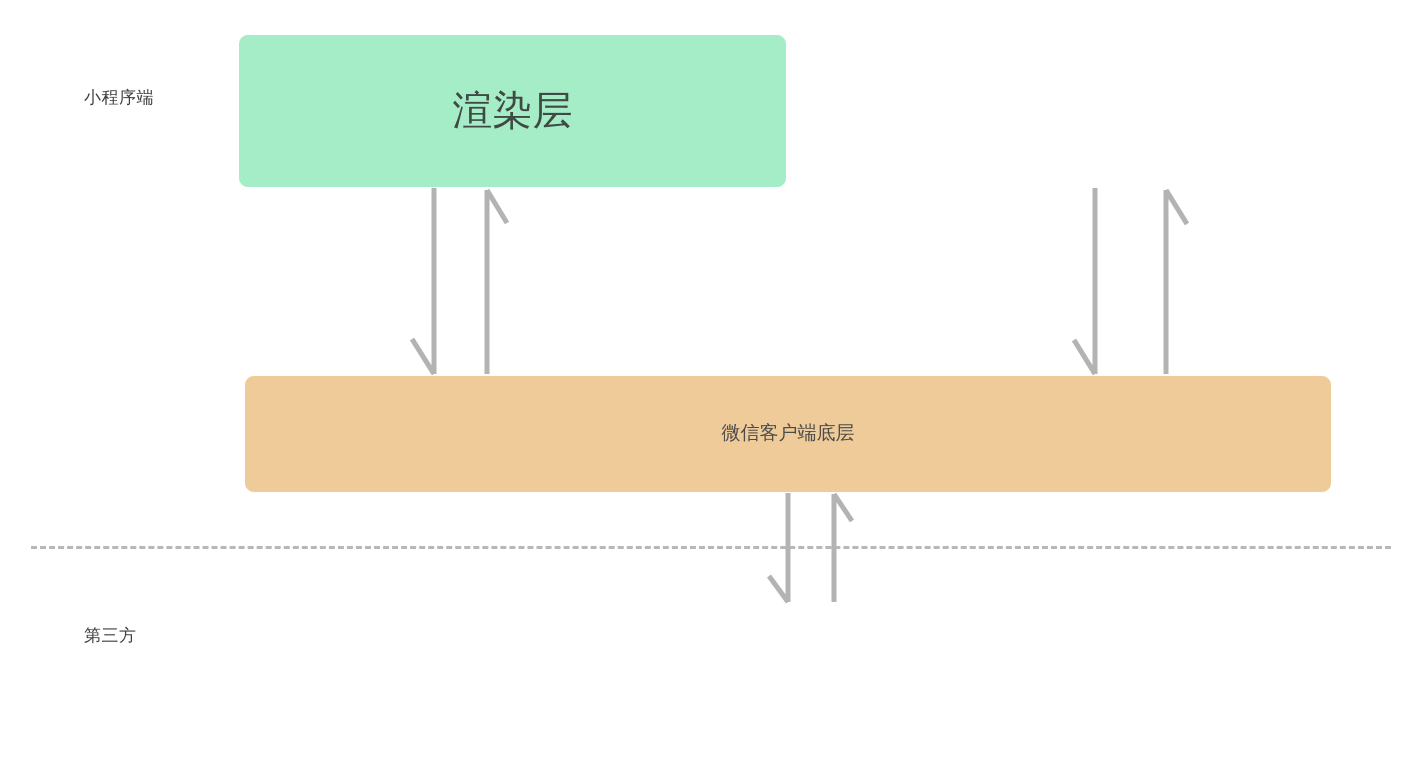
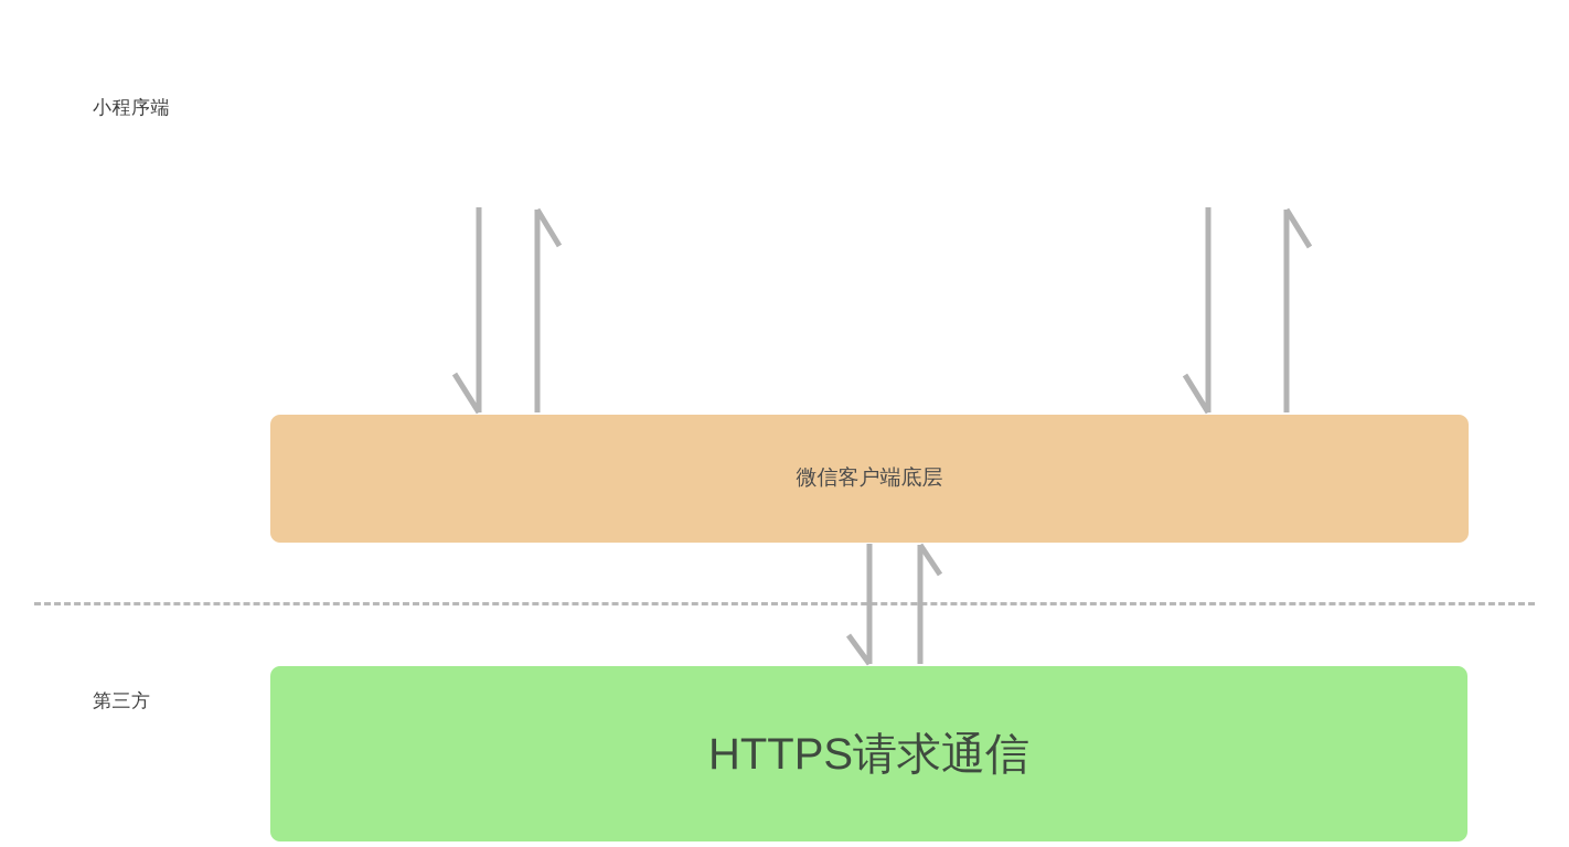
  小程序端
  第三方
- 渲染层
  微信客户端底层
+ HTTPS请求通信
